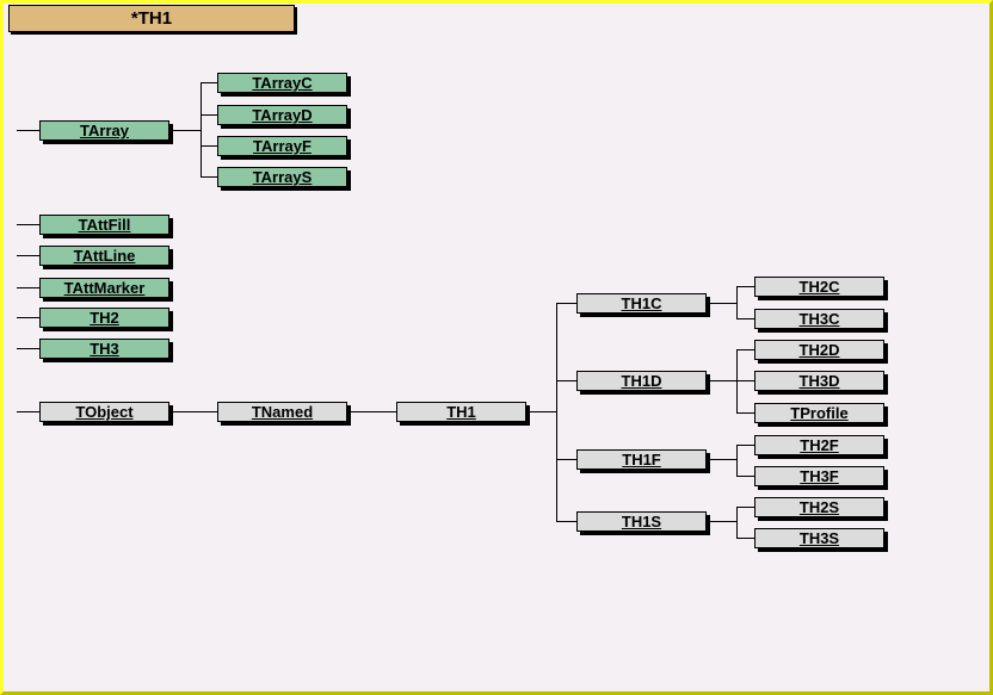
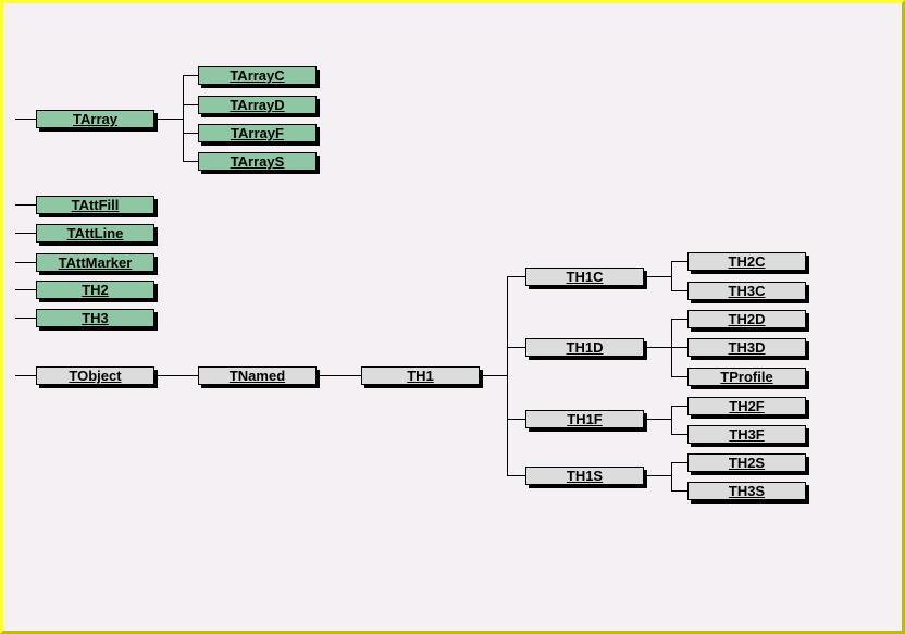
- *TH1
  TArray
  TArrayC
  TArrayD
  TArrayF
  TArrayS
  TAttFill
  TAttLine
  TAttMarker
  TH2
  TH3
  TObject
  TNamed
  TH1
  TH1C
  TH1D
  TH1F
  TH1S
  TH2C
  TH3C
  TH2D
  TH3D
  TProfile
  TH2F
  TH3F
  TH2S
  TH3S
